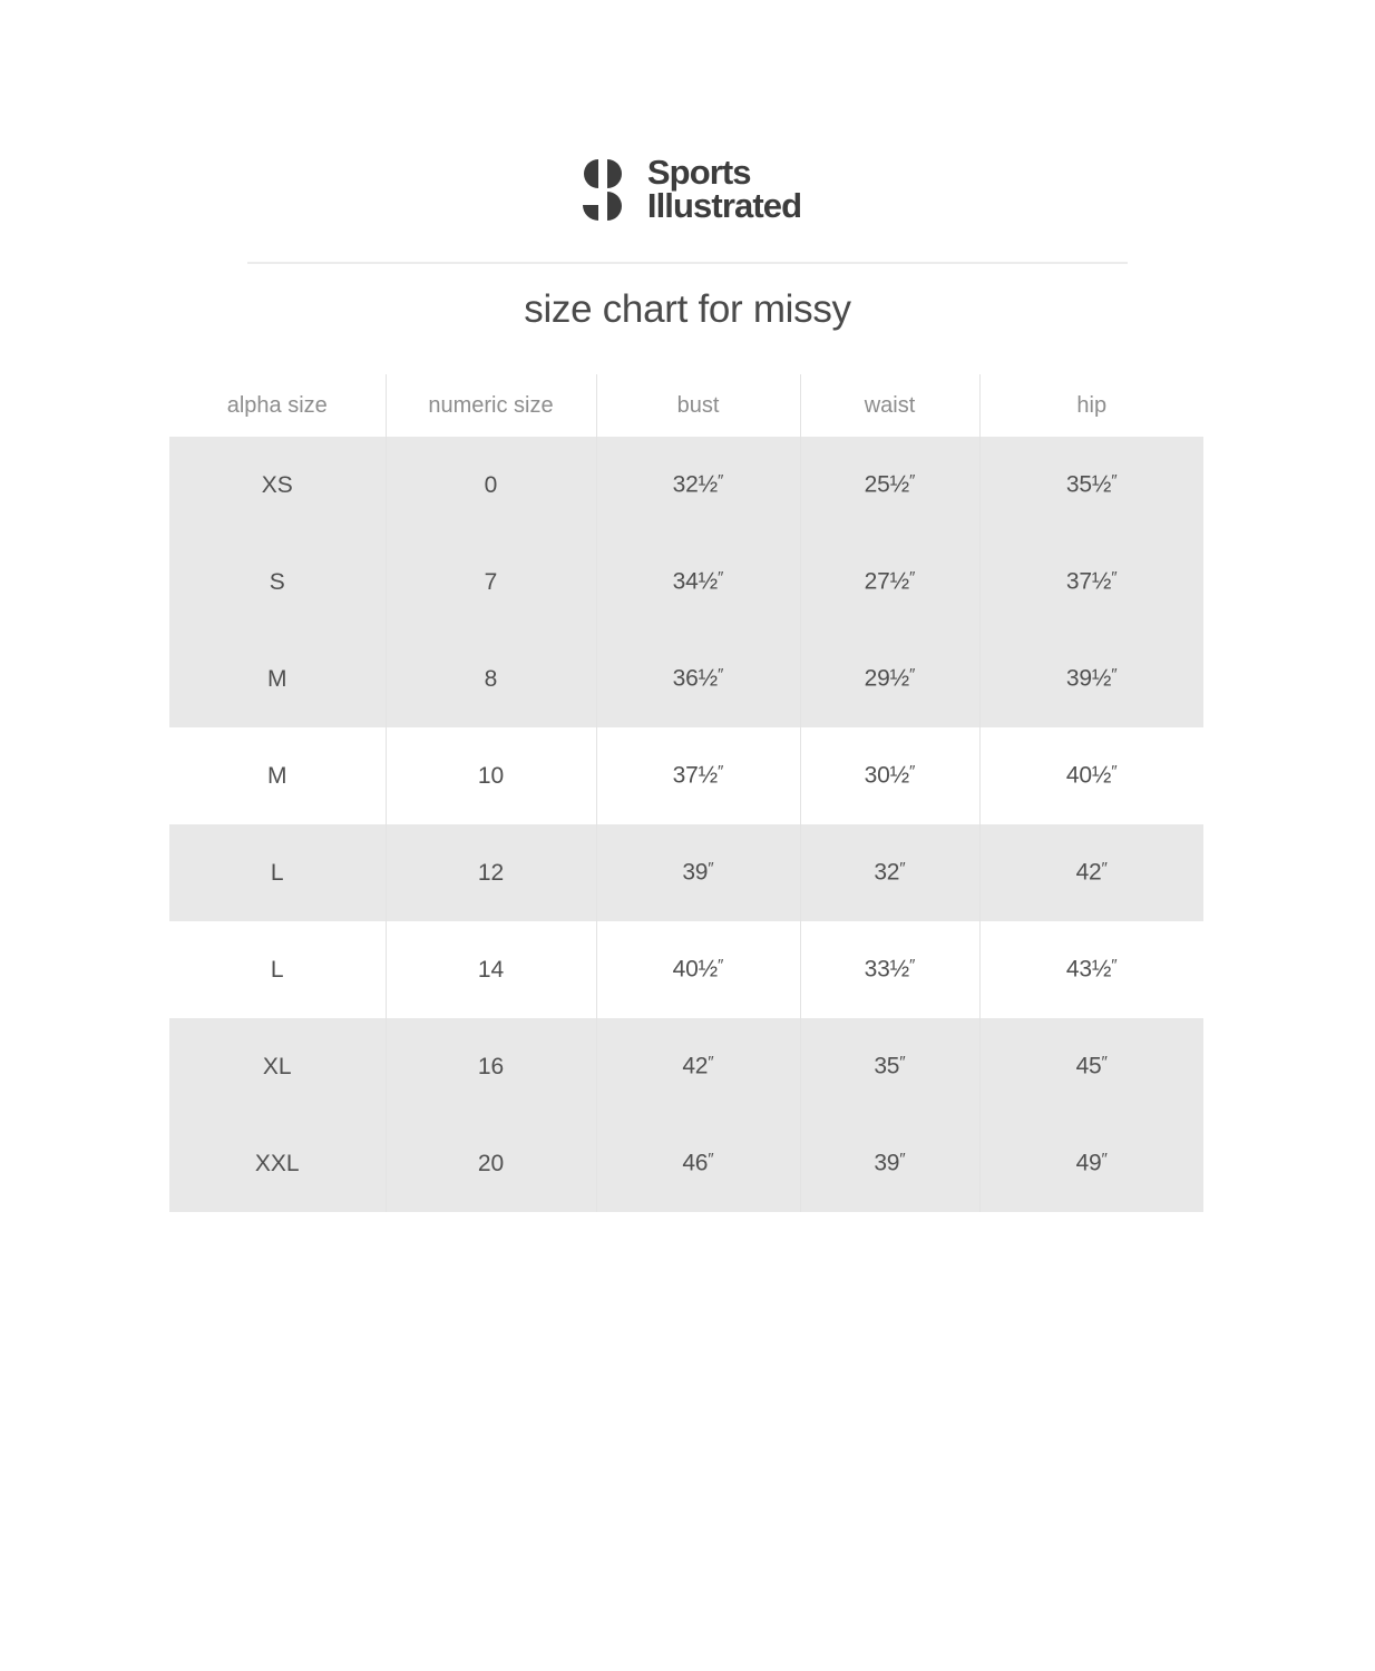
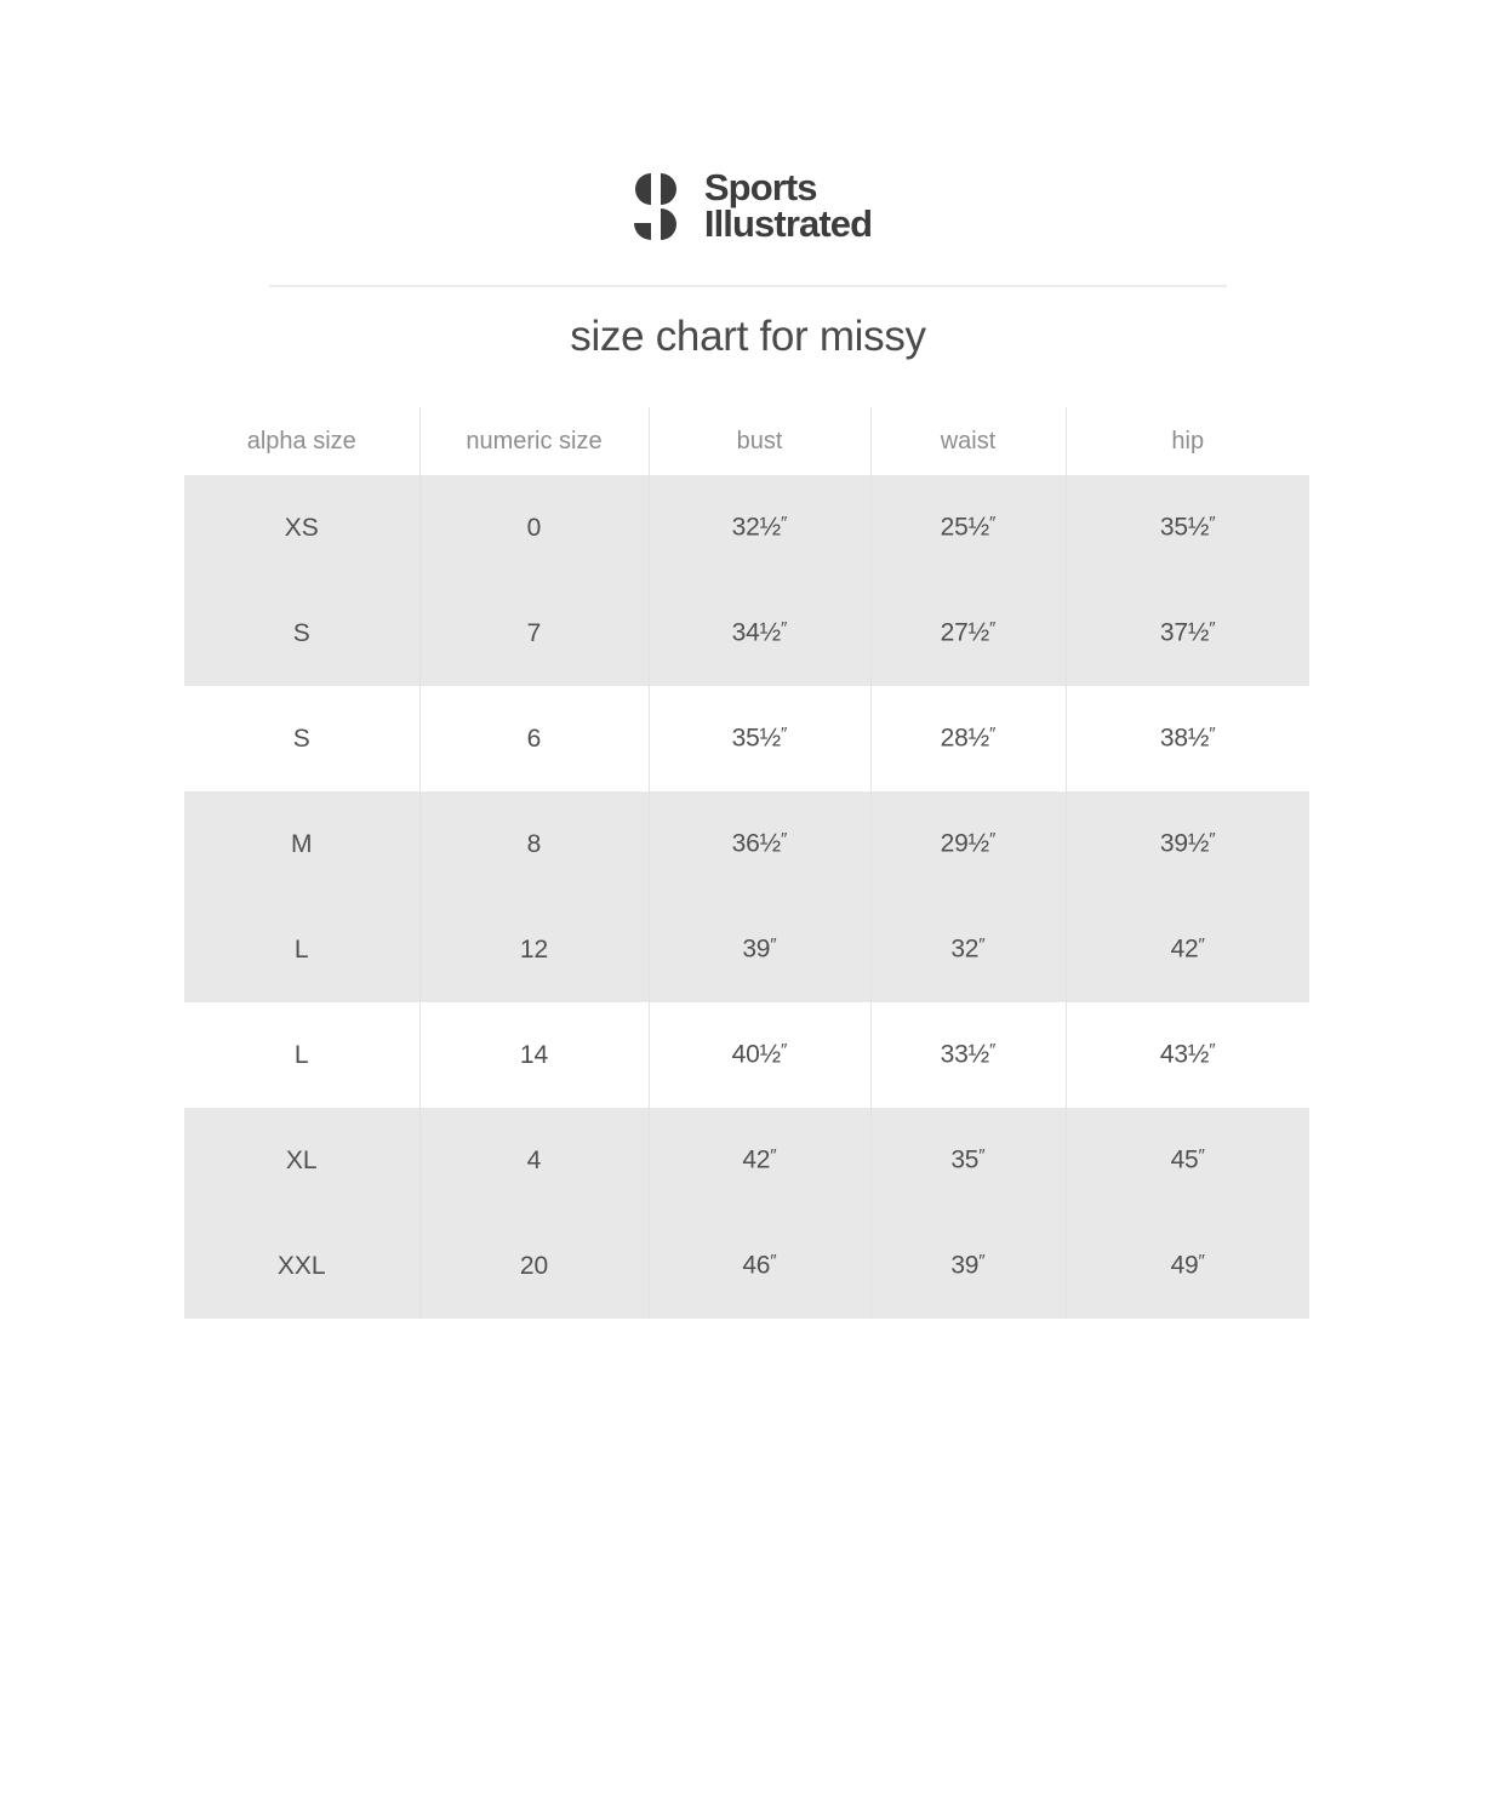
  Sports
  Illustrated
  size chart for missy
  alpha size	numeric size	bust	waist	hip
  XS	0	32½″	25½″	35½″
  S	7	34½″	27½″	37½″
+ S	6	35½″	28½″	38½″
  M	8	36½″	29½″	39½″
- M	10	37½″	30½″	40½″
  L	12	39″	32″	42″
  L	14	40½″	33½″	43½″
- XL	16	42″	35″	45″
+ XL	4	42″	35″	45″
  XXL	20	46″	39″	49″
